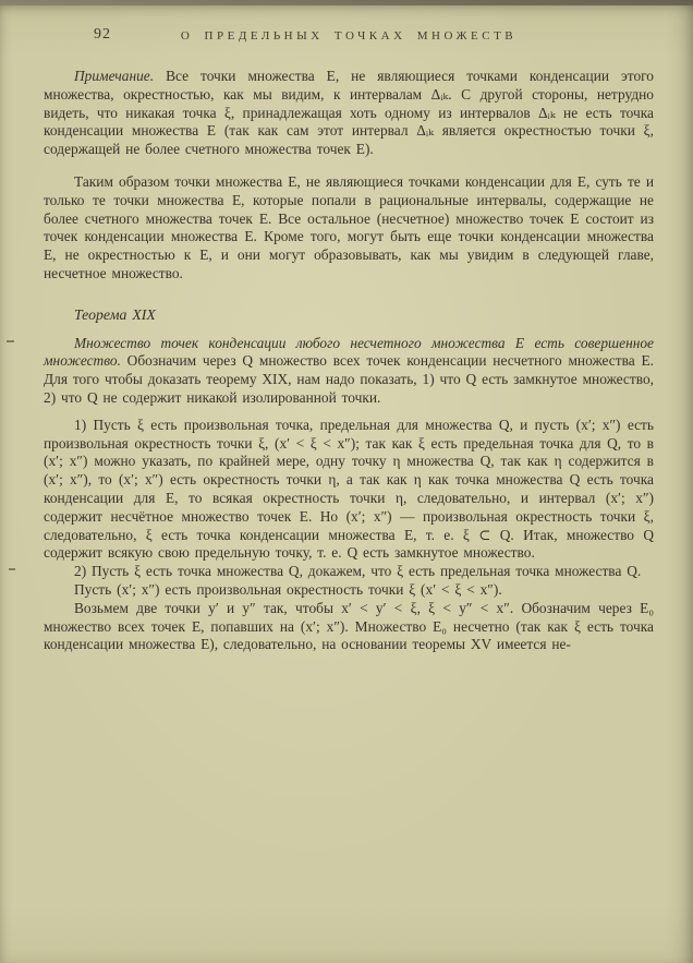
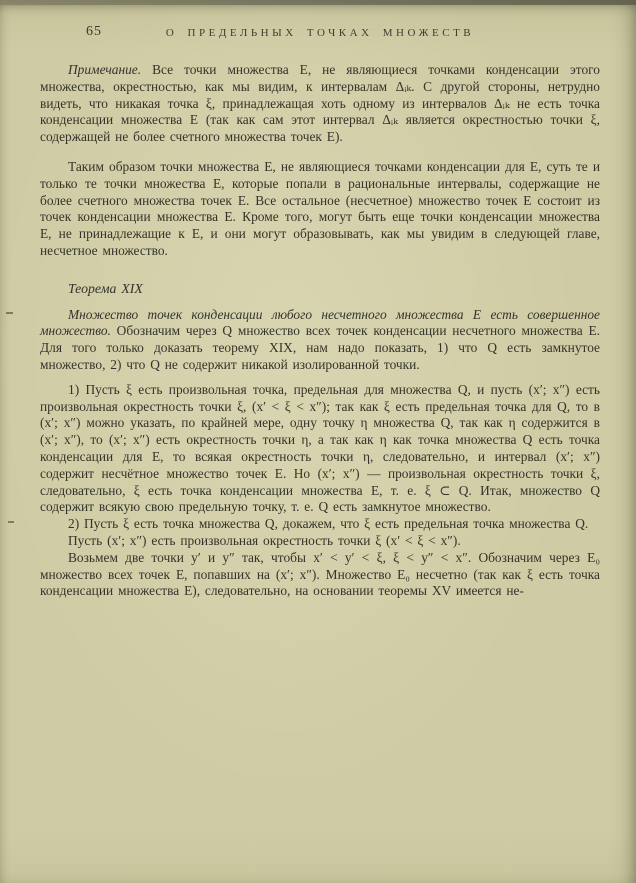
- 92
+ 65
  О ПРЕДЕЛЬНЫХ ТОЧКАХ МНОЖЕСТВ
  Примечание. Все точки множества E, не являющиеся точками конденсации этого множества, окрестностью, как мы видим, к интервалам Δᵢₖ. С другой стороны, нетрудно видеть, что никакая точка ξ, принадлежащая хоть одному из интервалов Δᵢₖ не есть точка конденсации множества E (так как сам этот интервал Δᵢₖ является окрестностью точки ξ, содержащей не более счетного множества точек E).
- Таким образом точки множества E, не являющиеся точками конденсации для E, суть те и только те точки множества E, которые попали в рациональные интервалы, содержащие не более счетного множества точек E. Все остальное (несчетное) множество точек E состоит из точек конденсации множества E. Кроме того, могут быть еще точки конденсации множества E, не окрестностью к E, и они могут образовывать, как мы увидим в следующей главе, несчетное множество.
+ Таким образом точки множества E, не являющиеся точками конденсации для E, суть те и только те точки множества E, которые попали в рациональные интервалы, содержащие не более счетного множества точек E. Все остальное (несчетное) множество точек E состоит из точек конденсации множества E. Кроме того, могут быть еще точки конденсации множества E, не принадлежащие к E, и они могут образовывать, как мы увидим в следующей главе, несчетное множество.
  Теорема XIX
- Множество точек конденсации любого несчетного множества E есть совершенное множество. Обозначим через Q множество всех точек конденсации несчетного множества E. Для того чтобы доказать теорему XIX, нам надо показать, 1) что Q есть замкнутое множество, 2) что Q не содержит никакой изолированной точки.
+ Множество точек конденсации любого несчетного множества E есть совершенное множество. Обозначим через Q множество всех точек конденсации несчетного множества E. Для того только доказать теорему XIX, нам надо показать, 1) что Q есть замкнутое множество, 2) что Q не содержит никакой изолированной точки.
  1) Пусть ξ есть произвольная точка, предельная для множества Q, и пусть (x′; x″) есть произвольная окрестность точки ξ, (x′ < ξ < x″); так как ξ есть предельная точка для Q, то в (x′; x″) можно указать, по крайней мере, одну точку η множества Q, так как η содержится в (x′; x″), то (x′; x″) есть окрестность точки η, а так как η как точка множества Q есть точка конденсации для E, то всякая окрестность точки η, следовательно, и интервал (x′; x″) содержит несчётное множество точек E. Но (x′; x″) — произвольная окрестность точки ξ, следовательно, ξ есть точка конденсации множества E, т. е. ξ ⊂ Q. Итак, множество Q содержит всякую свою предельную точку, т. е. Q есть замкнутое множество.
  2) Пусть ξ есть точка множества Q, докажем, что ξ есть предельная точка множества Q.
  Пусть (x′; x″) есть произвольная окрестность точки ξ (x′ < ξ < x″).
  Возьмем две точки y′ и y″ так, чтобы x′ < y′ < ξ, ξ < y″ < x″. Обозначим через E₀ множество всех точек E, попавших на (x′; x″). Множество E₀ несчетно (так как ξ есть точка конденсации множества E), следовательно, на основании теоремы XV имеется не-
